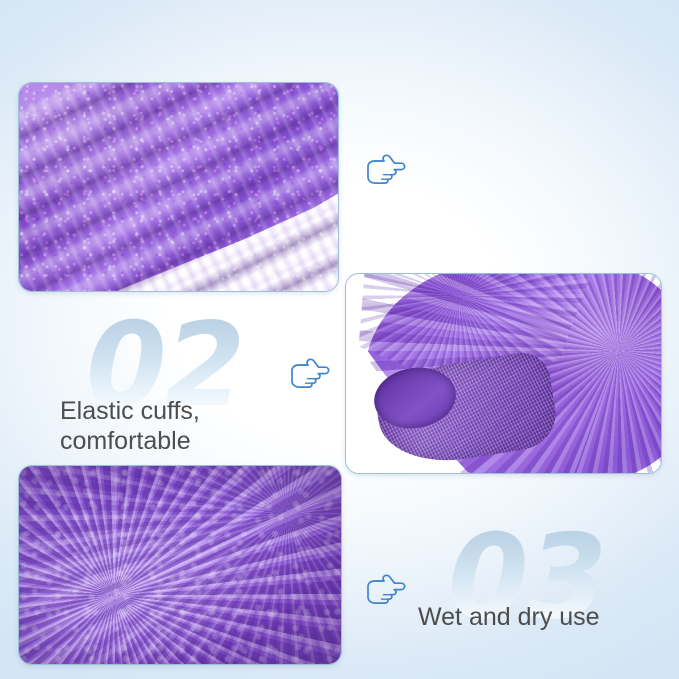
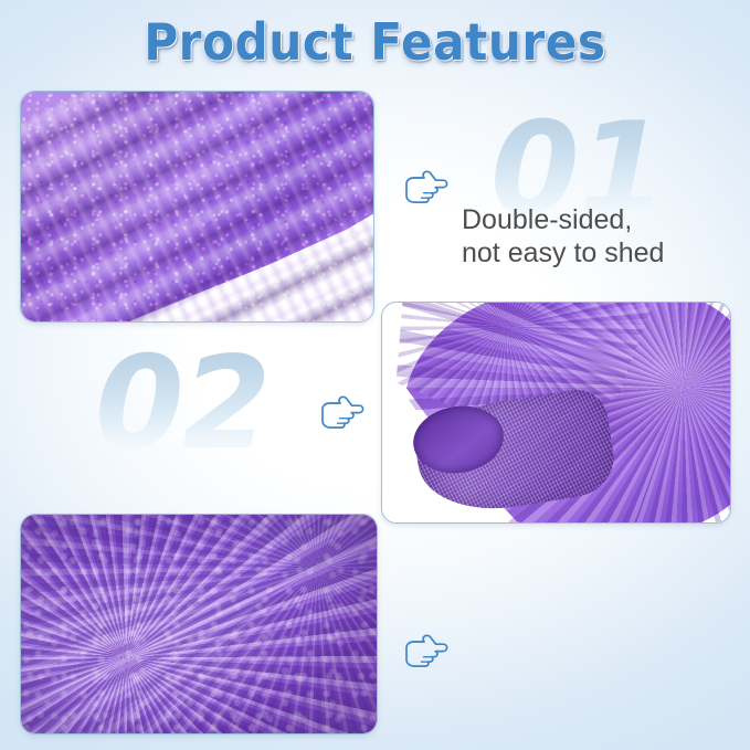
+ Product Features
+ 01
+ Double-sided,
+ not easy to shed
  02
- Elastic cuffs,
- comfortable
- 03
- Wet and dry use
